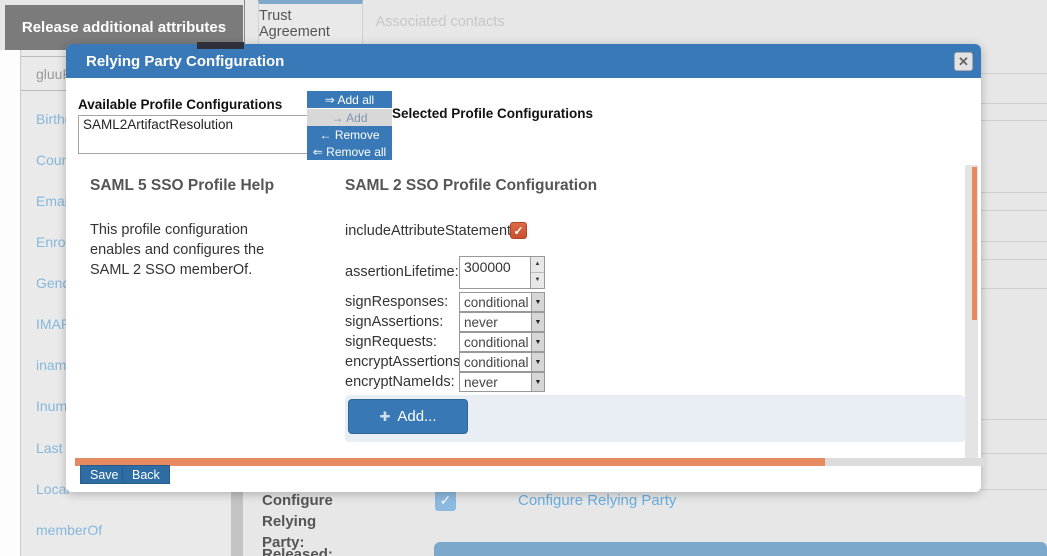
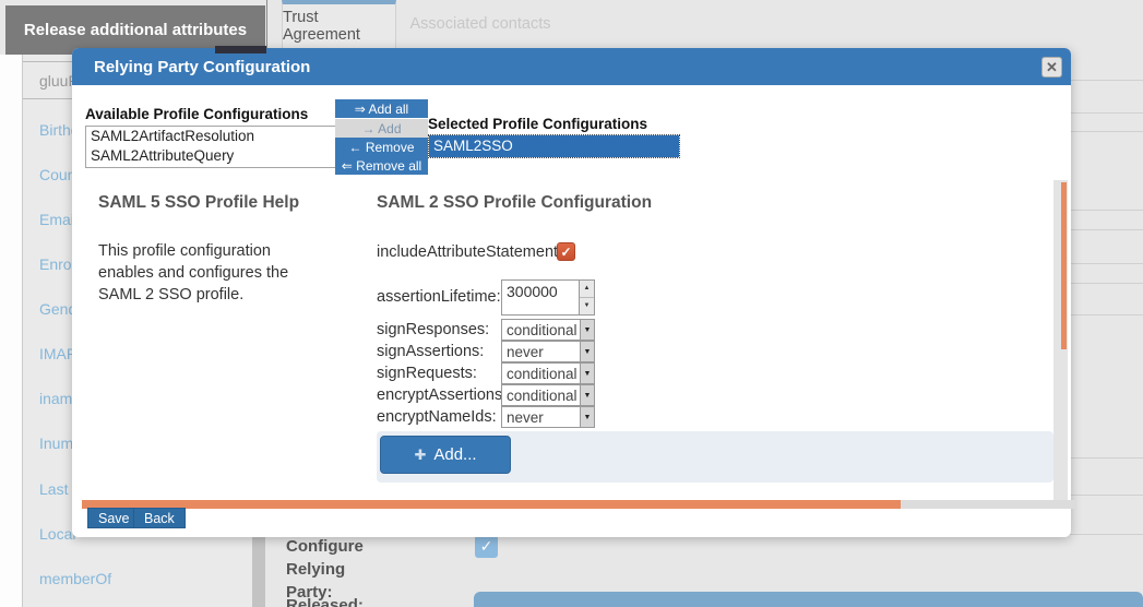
  Release additional attributes
  Trust Agreement
  Associated contacts
  Birth
  Cou
  Gen
  IMA
  inam
  Inum
  Last
  Loca
  memberOf
  Configure Relying Party:
  ✓
- Configure Relying Party
  Released:
  Relying Party Configuration
  ✕
  Available Profile Configurations
  SAML2ArtifactResolution
+ SAML2AttributeQuery
  ⇒ Add all
  → Add
  ← Remove
  ⇐ Remove all
  Selected Profile Configurations
+ SAML2SSO
  SAML 5 SSO Profile Help
- This profile configuration enables and configures the SAML 2 SSO memberOf.
+ This profile configuration enables and configures the SAML 2 SSO profile.
  SAML 2 SSO Profile Configuration
  includeAttributeStatemen
  ✓
  assertionLifetime:
  300000
  signResponses:
  conditional
  signAssertions:
  never
  signRequests:
  conditional
  encryptAssertions
  conditional
  encryptNameIds:
  never
  ✚
  Add...
  Save
  Back
